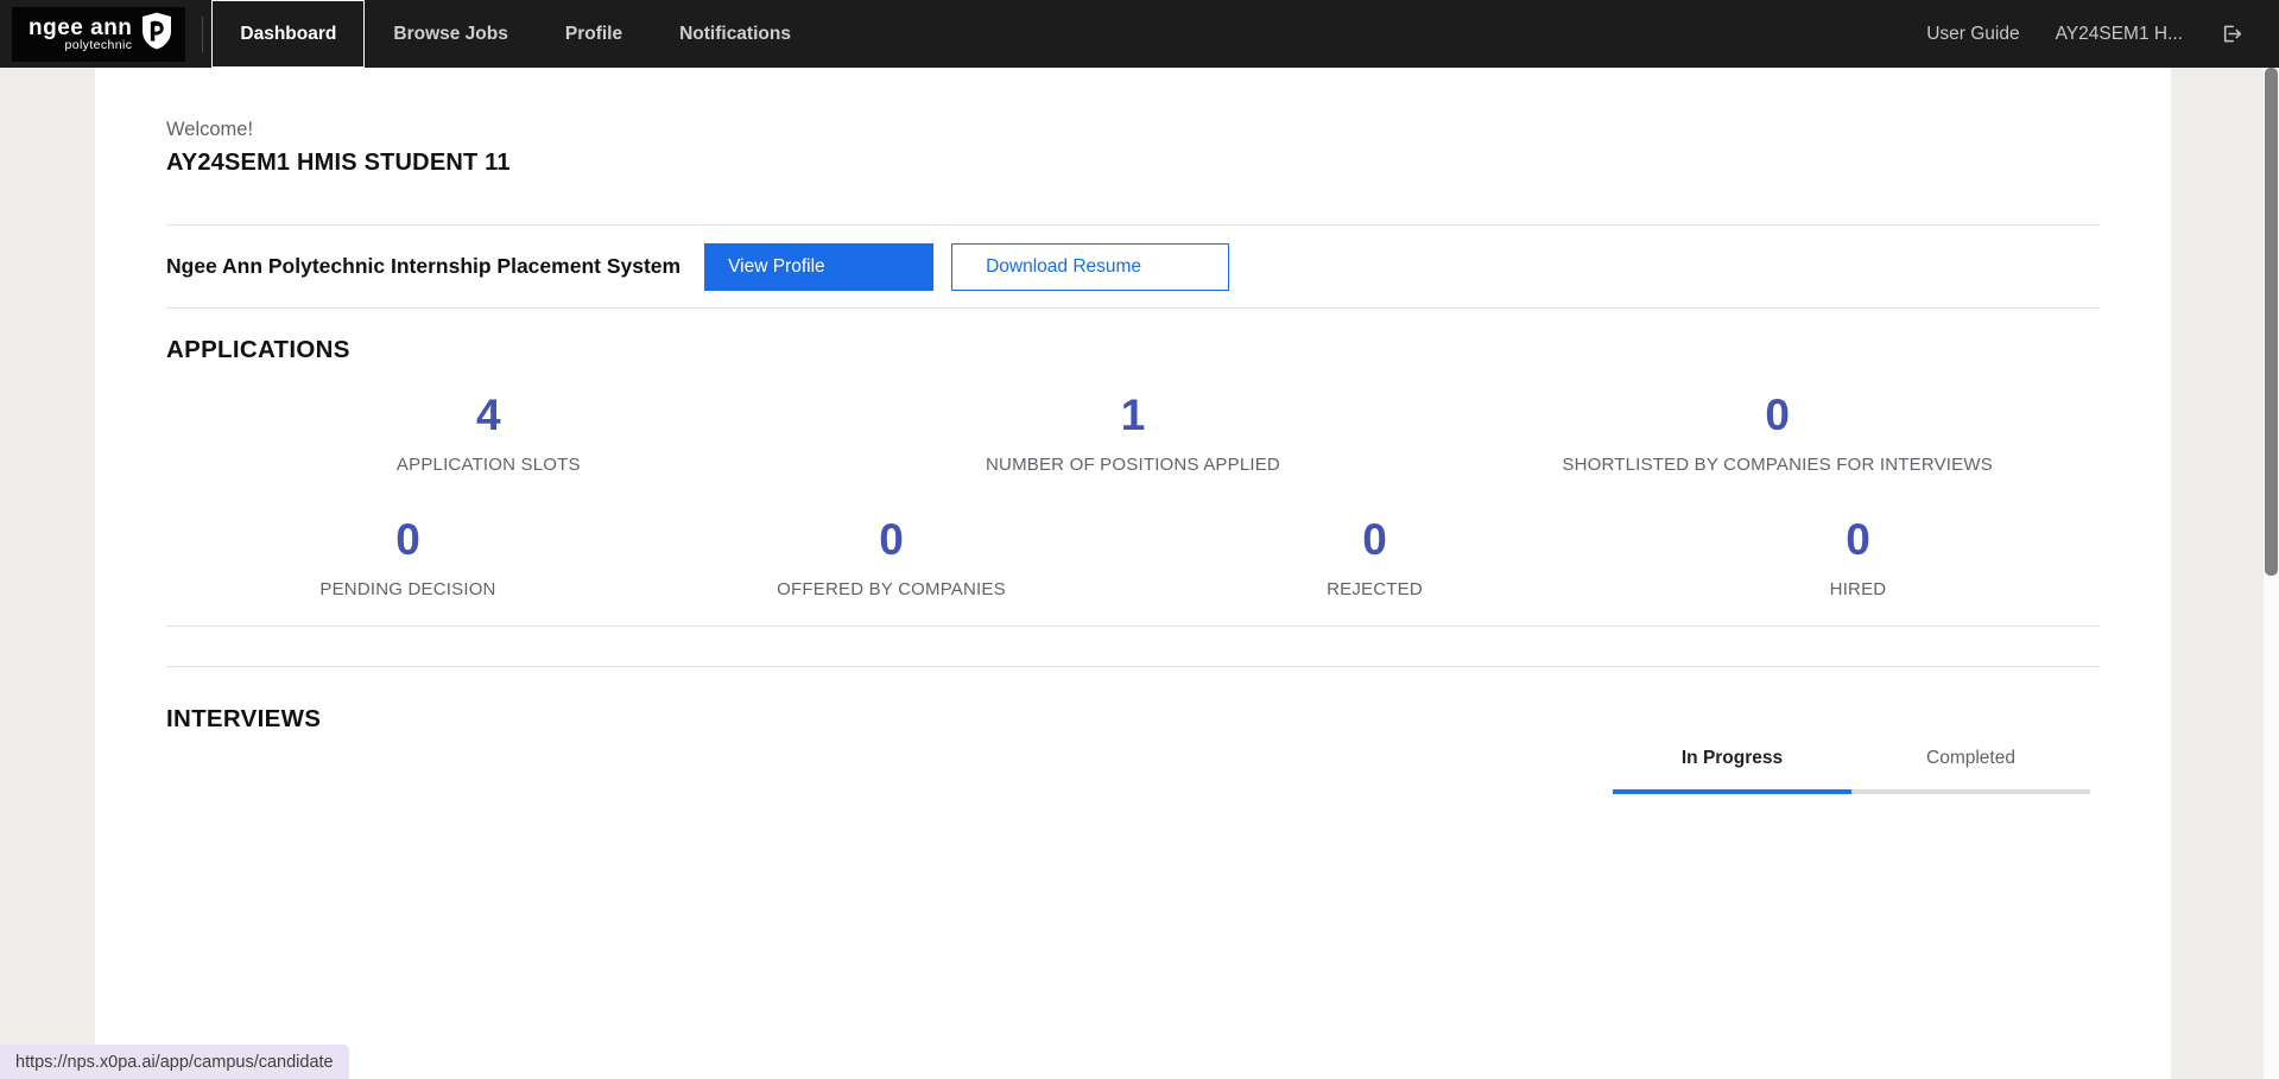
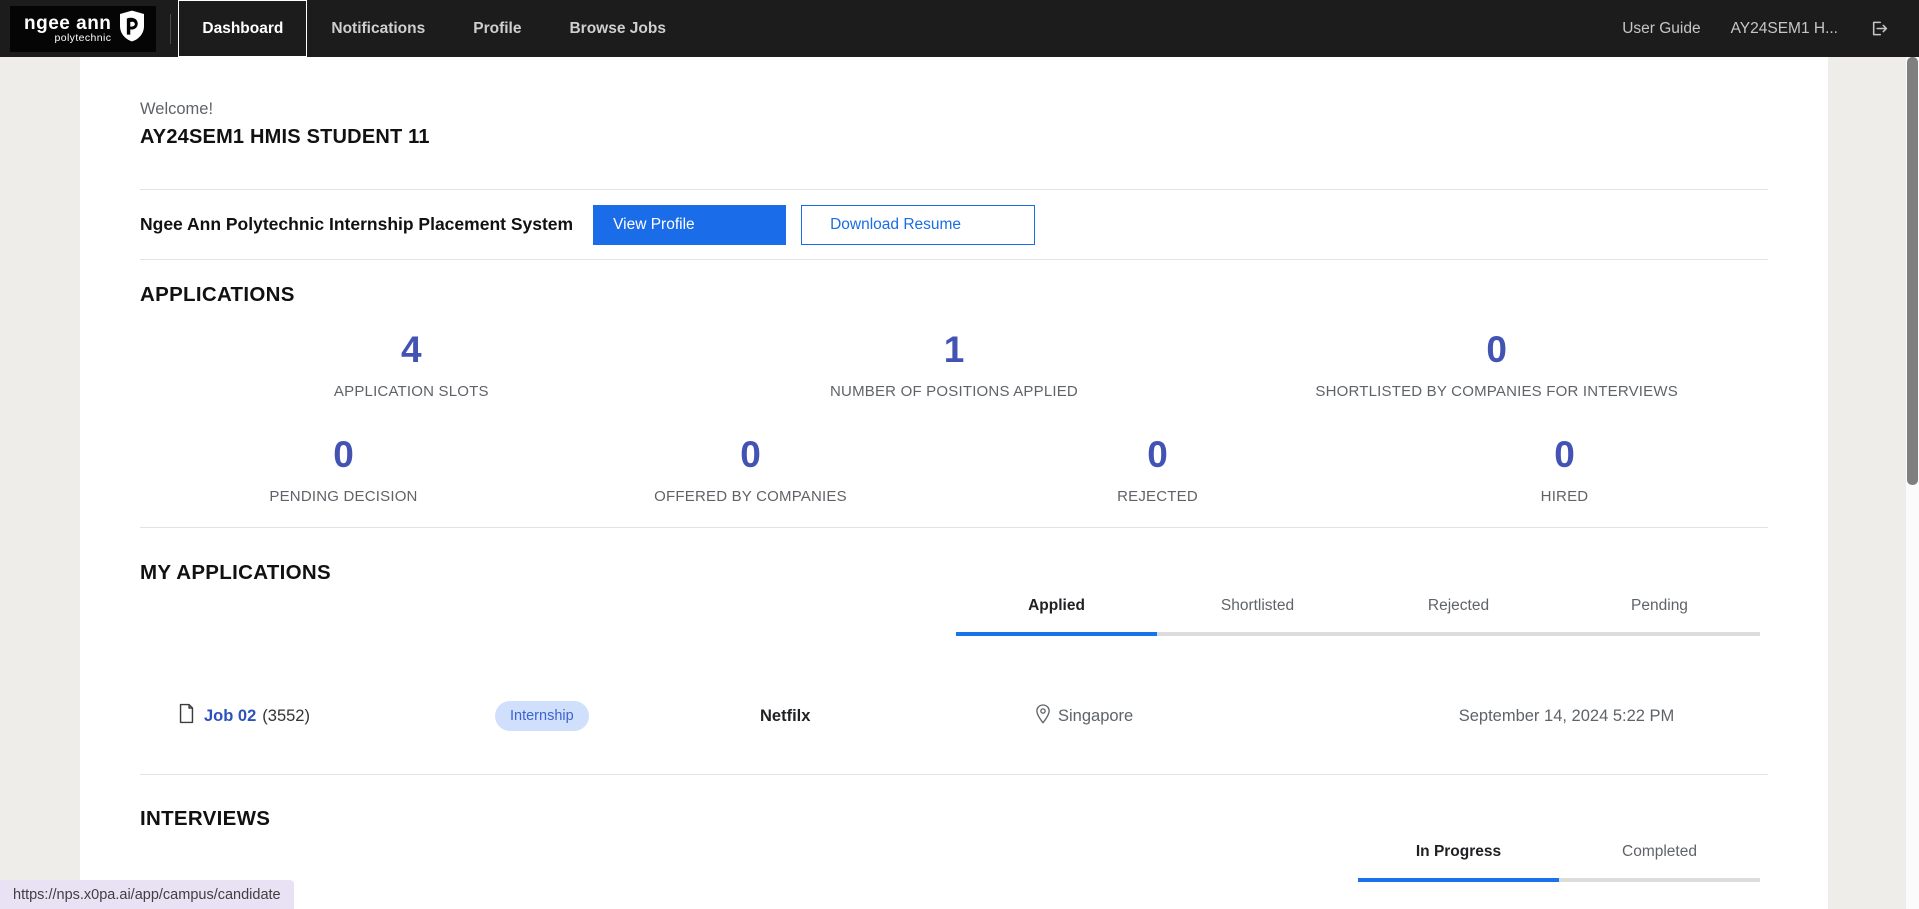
  ngee ann
  polytechnic
  Dashboard
- Browse Jobs
+ Notifications
  Profile
- Notifications
+ Browse Jobs
  User Guide
  AY24SEM1 H...
  Welcome!
  AY24SEM1 HMIS STUDENT 11
  Ngee Ann Polytechnic Internship Placement System
  View Profile
  Download Resume
  APPLICATIONS
  4
  APPLICATION SLOTS
  1
  NUMBER OF POSITIONS APPLIED
  0
  SHORTLISTED BY COMPANIES FOR INTERVIEWS
  0
  PENDING DECISION
  0
  OFFERED BY COMPANIES
  0
  REJECTED
  0
  HIRED
+ MY APPLICATIONS
+ Applied
+ Shortlisted
+ Rejected
+ Pending
+ Job 02
+ (3552)
+ Internship
+ Netfilx
+ Singapore
+ September 14, 2024 5:22 PM
  INTERVIEWS
  In Progress
  Completed
  https://nps.x0pa.ai/app/campus/candidate
